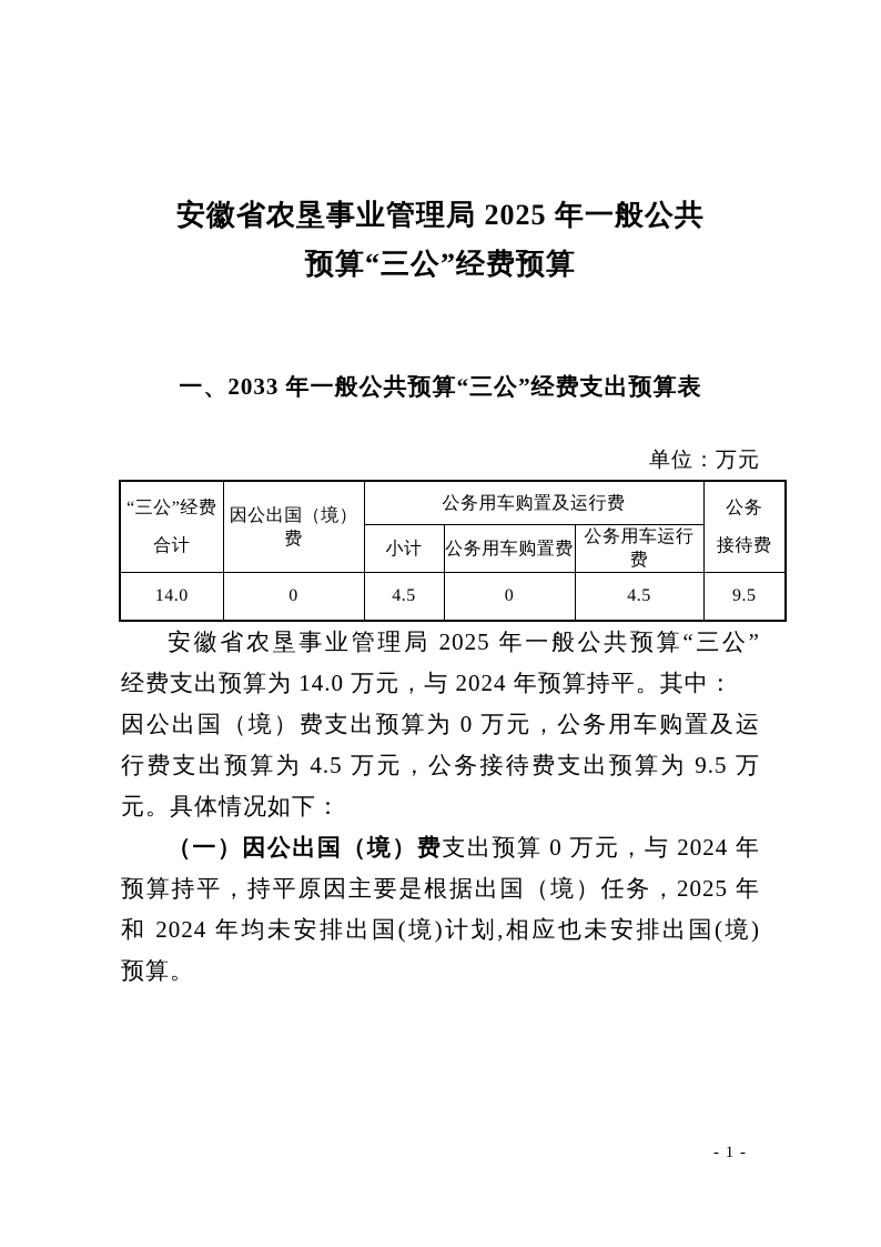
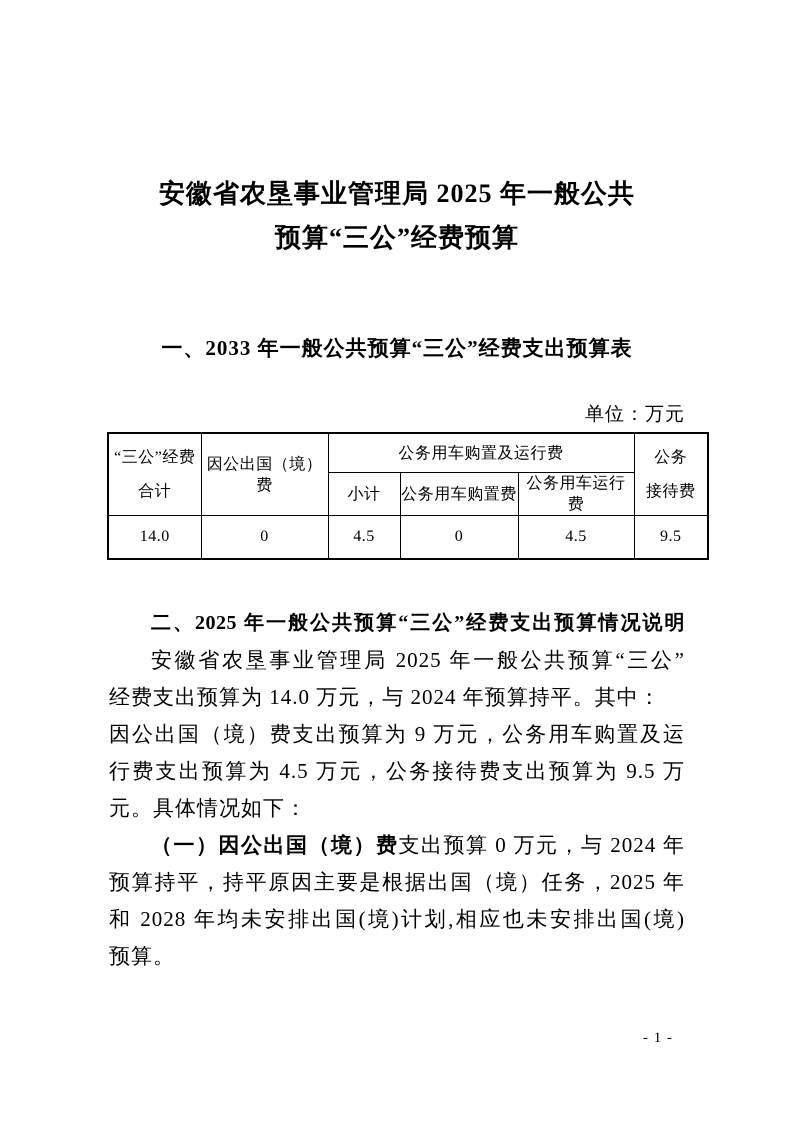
  安徽省农垦事业管理局 2025 年一般公共
  预算“三公”经费预算
  一、2033 年一般公共预算“三公”经费支出预算表
  单位：万元
  “三公”经费 合计	因公出国（境）费	公务用车购置及运行费	公务 接待费
  小计	公务用车购置费	公务用车运行费
  14.0	0	4.5	0	4.5	9.5
+ 二、2025 年一般公共预算“三公”经费支出预算情况说明
  安徽省农垦事业管理局 2025 年一般公共预算“三公”
  经费支出预算为 14.0 万元，与 2024 年预算持平。其中：
- 因公出国（境）费支出预算为 0 万元，公务用车购置及运
+ 因公出国（境）费支出预算为 9 万元，公务用车购置及运
  行费支出预算为 4.5 万元，公务接待费支出预算为 9.5 万
  元。具体情况如下：
  （一）因公出国（境）费支出预算 0 万元，与 2024 年
  预算持平，持平原因主要是根据出国（境）任务，2025 年
- 和 2024 年均未安排出国(境)计划,相应也未安排出国(境)
+ 和 2028 年均未安排出国(境)计划,相应也未安排出国(境)
  预算。
  - 1 -
